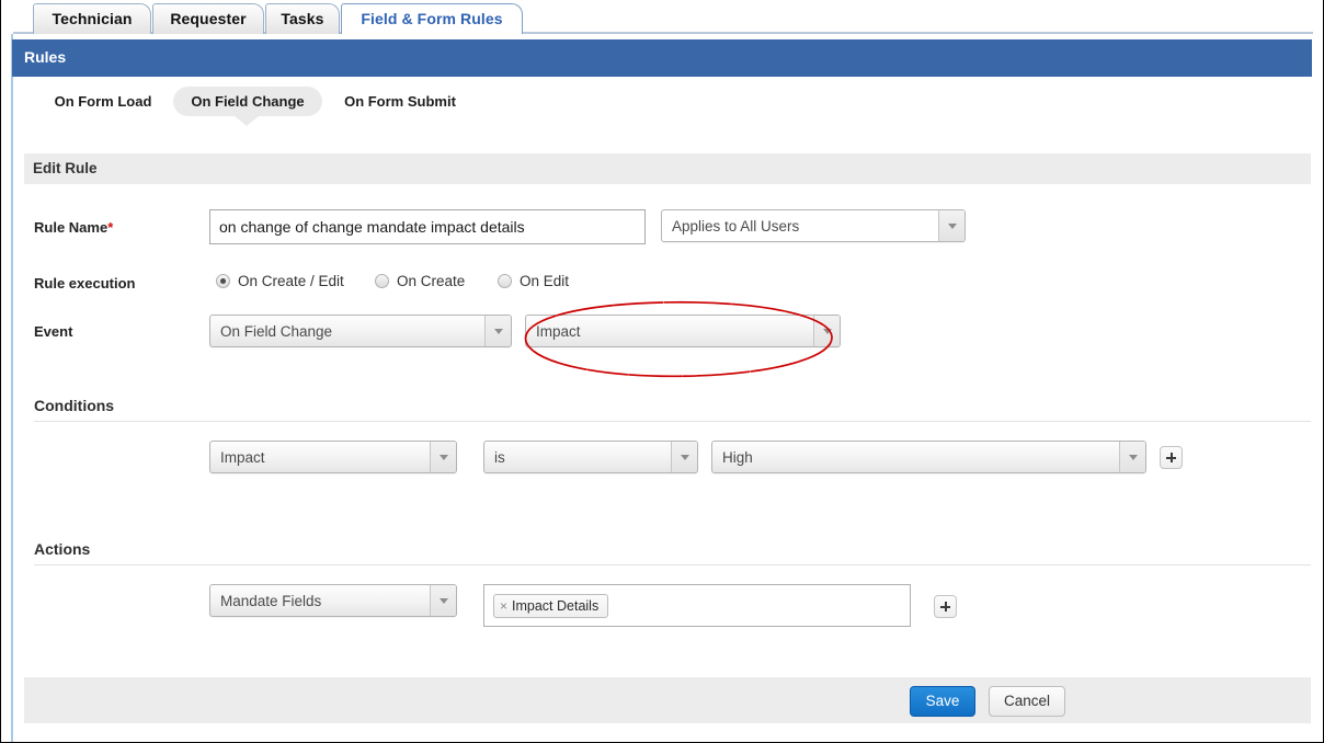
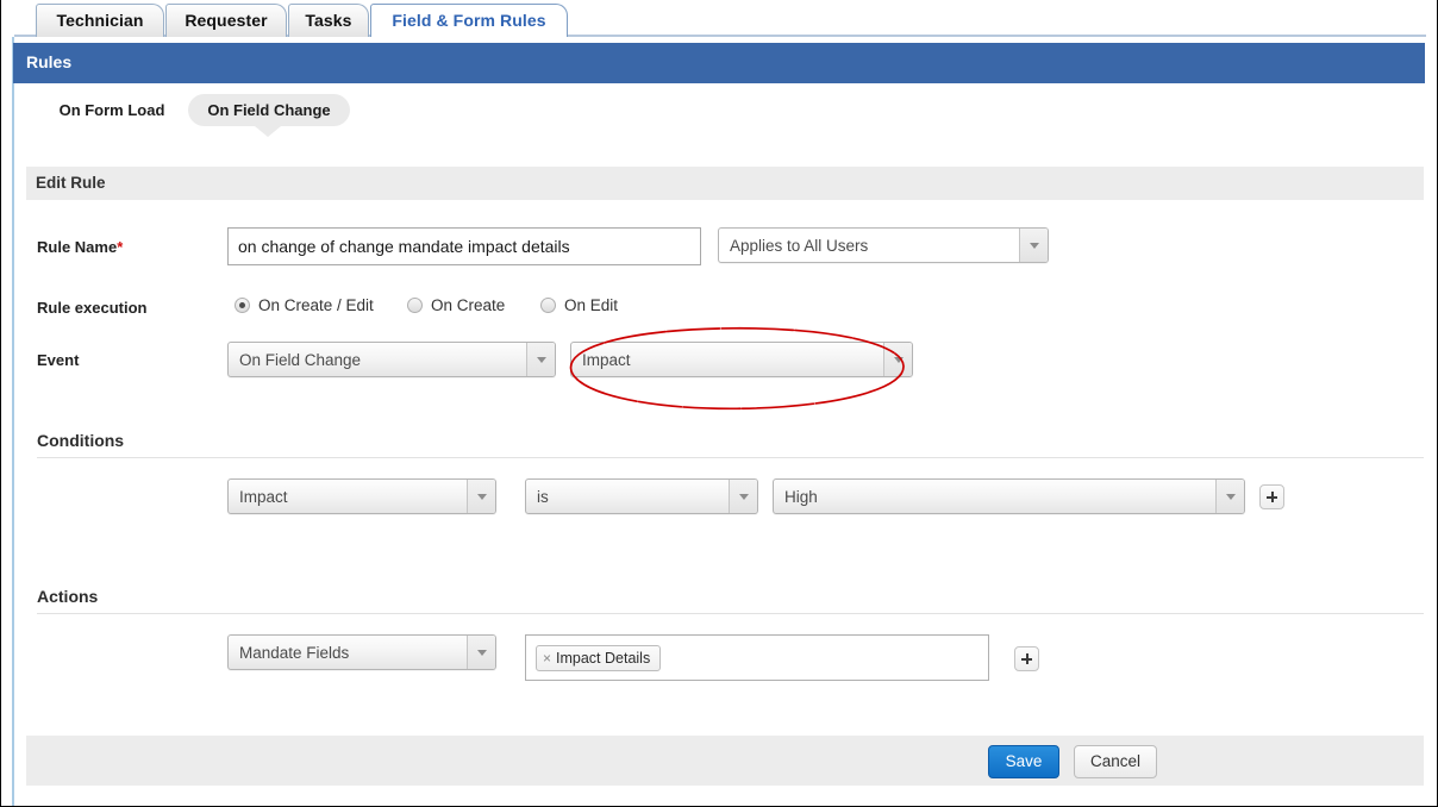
  Technician
  Requester
  Tasks
  Field & Form Rules
  Rules
  On Form Load
  On Field Change
- On Form Submit
  Edit Rule
  Rule Name*
  on change of change mandate impact details
  Applies to All Users
  Rule execution
  On Create / Edit
  On Create
  On Edit
  Event
  On Field Change
  Impact
  Conditions
  Impact
  is
  High
  Actions
  Mandate Fields
  × Impact Details
  Save
  Cancel
